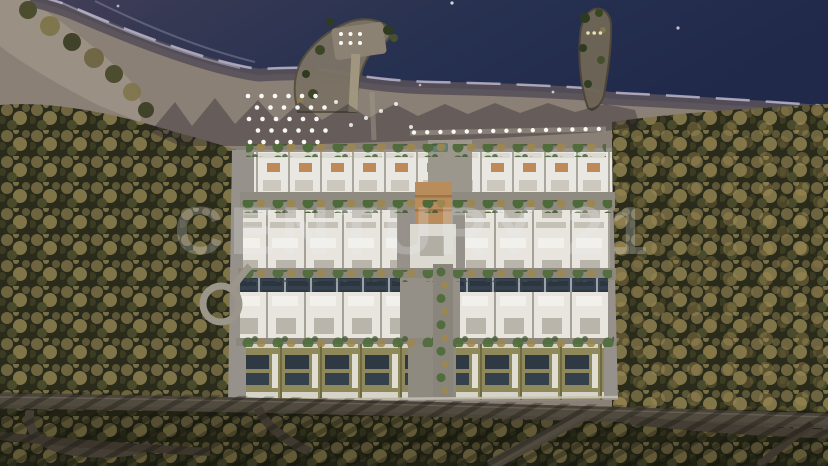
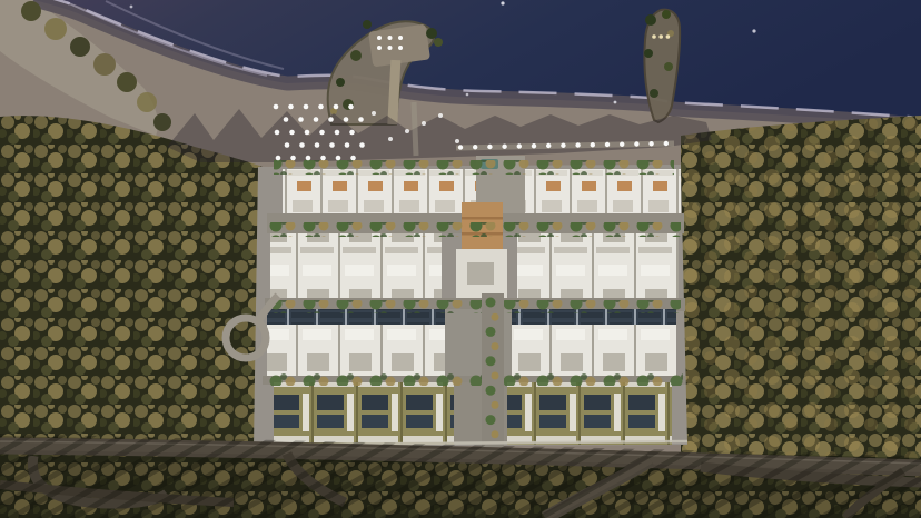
- CENTURY 21
